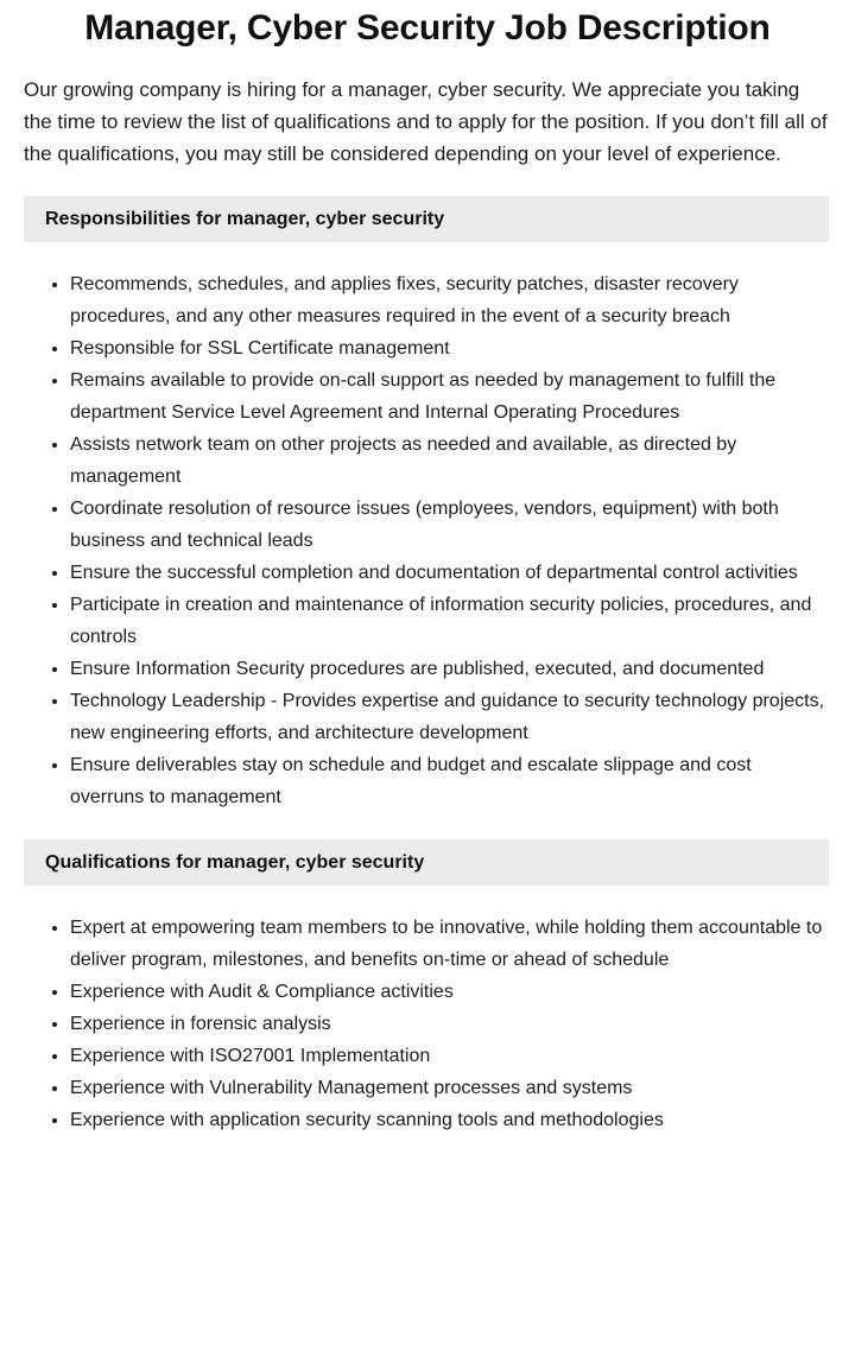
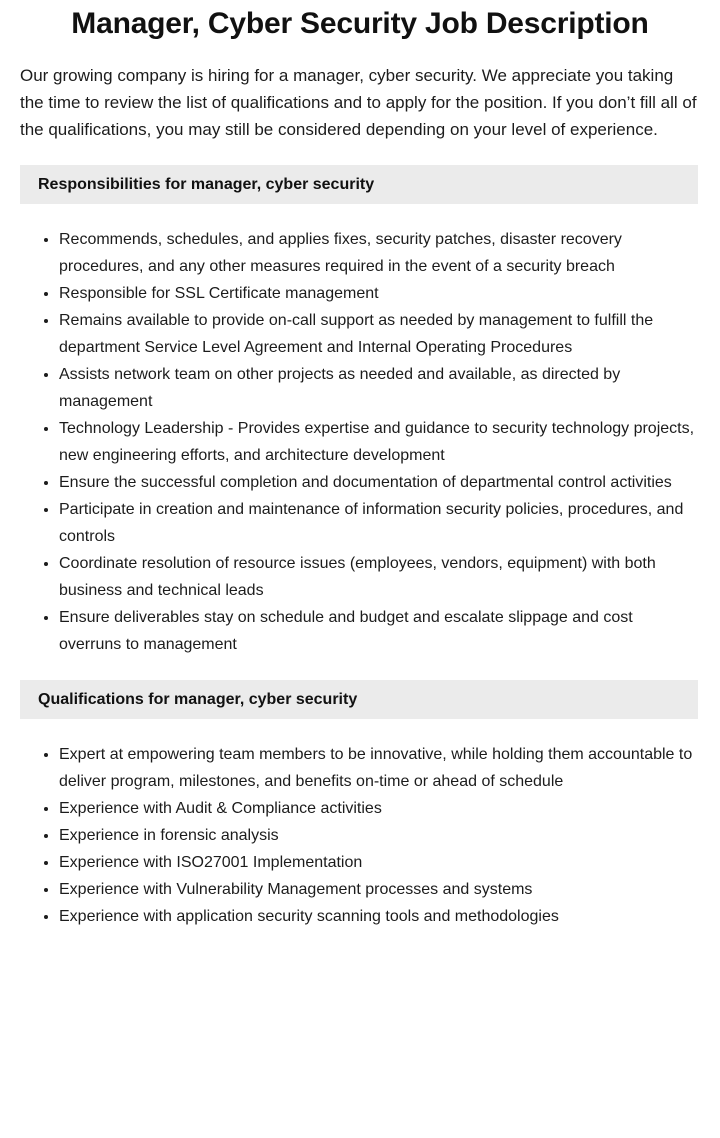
  Manager, Cyber Security Job Description
  Our growing company is hiring for a manager, cyber security. We appreciate you taking the time to review the list of qualifications and to apply for the position. If you don’t fill all of the qualifications, you may still be considered depending on your level of experience.
  Responsibilities for manager, cyber security
  Recommends, schedules, and applies fixes, security patches, disaster recovery procedures, and any other measures required in the event of a security breach
  Responsible for SSL Certificate management
  Remains available to provide on-call support as needed by management to fulfill the department Service Level Agreement and Internal Operating Procedures
  Assists network team on other projects as needed and available, as directed by management
- Coordinate resolution of resource issues (employees, vendors, equipment) with both business and technical leads
+ Technology Leadership - Provides expertise and guidance to security technology projects, new engineering efforts, and architecture development
  Ensure the successful completion and documentation of departmental control activities
  Participate in creation and maintenance of information security policies, procedures, and controls
- Ensure Information Security procedures are published, executed, and documented
- Technology Leadership - Provides expertise and guidance to security technology projects, new engineering efforts, and architecture development
+ Coordinate resolution of resource issues (employees, vendors, equipment) with both business and technical leads
  Ensure deliverables stay on schedule and budget and escalate slippage and cost overruns to management
  Qualifications for manager, cyber security
  Expert at empowering team members to be innovative, while holding them accountable to deliver program, milestones, and benefits on-time or ahead of schedule
  Experience with Audit & Compliance activities
  Experience in forensic analysis
  Experience with ISO27001 Implementation
  Experience with Vulnerability Management processes and systems
  Experience with application security scanning tools and methodologies
